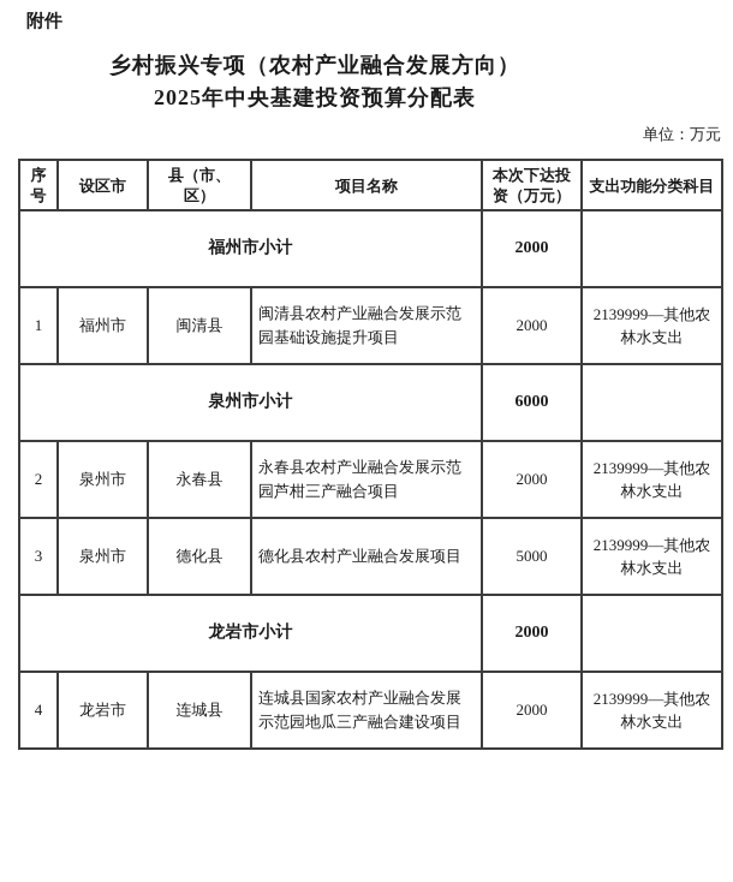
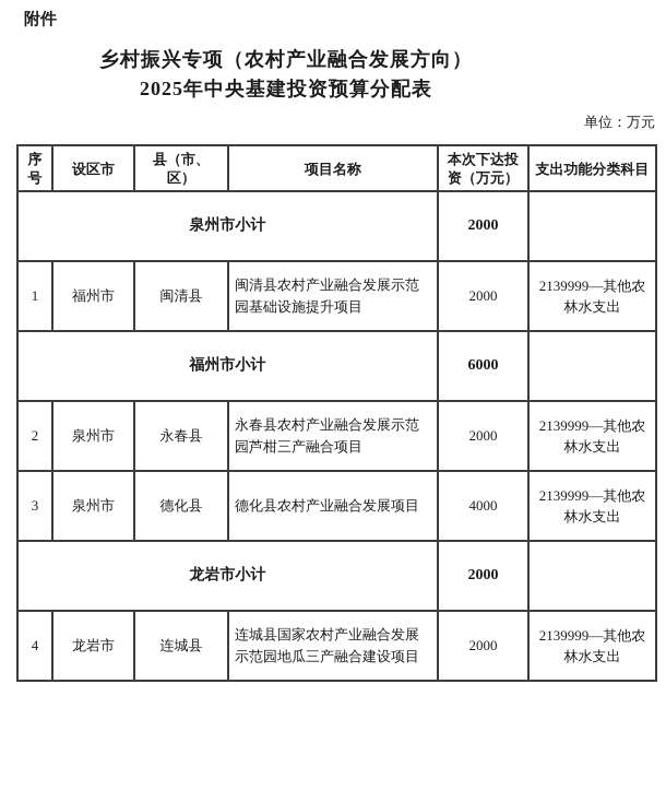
  附件
  乡村振兴专项（农村产业融合发展方向）
  2025年中央基建投资预算分配表
  单位：万元
  序号	设区市	县（市、区）	项目名称	本次下达投资（万元）	支出功能分类科目
- 福州市小计	2000
+ 泉州市小计	2000
  1	福州市	闽清县	闽清县农村产业融合发展示范园基础设施提升项目	2000	2139999—其他农林水支出
- 泉州市小计	6000
+ 福州市小计	6000
  2	泉州市	永春县	永春县农村产业融合发展示范园芦柑三产融合项目	2000	2139999—其他农林水支出
- 3	泉州市	德化县	德化县农村产业融合发展项目	5000	2139999—其他农林水支出
+ 3	泉州市	德化县	德化县农村产业融合发展项目	4000	2139999—其他农林水支出
  龙岩市小计	2000
  4	龙岩市	连城县	连城县国家农村产业融合发展示范园地瓜三产融合建设项目	2000	2139999—其他农林水支出
